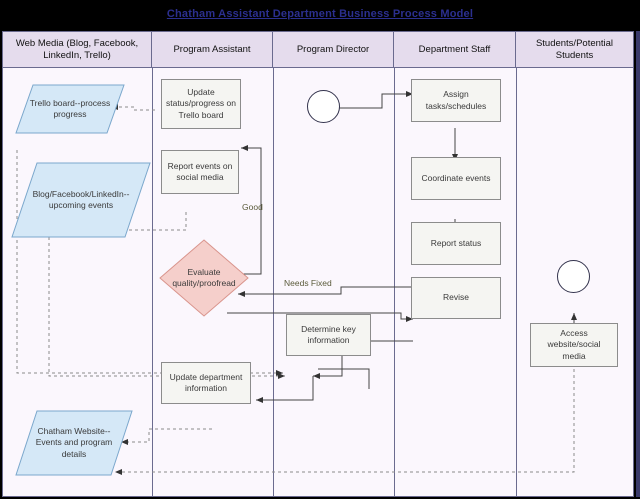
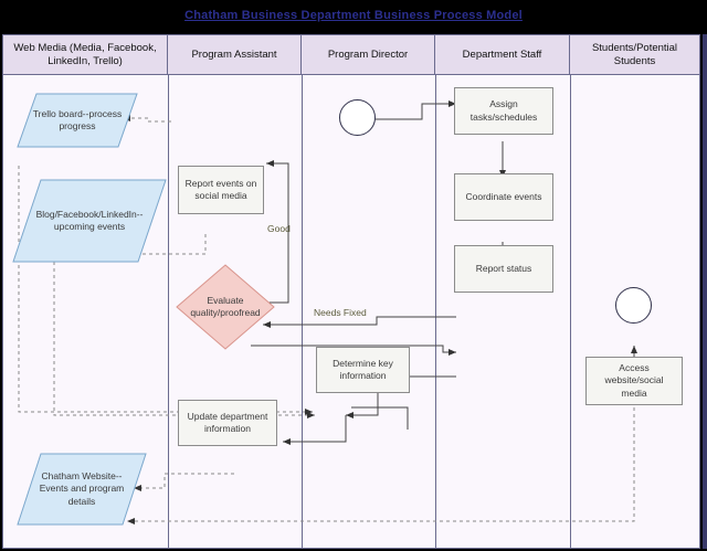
- Chatham Assistant Department Business Process Model
+ Chatham Business Department Business Process Model
- Web Media (Blog, Facebook, LinkedIn, Trello)
+ Web Media (Media, Facebook, LinkedIn, Trello)
  Program Assistant
  Program Director
  Department Staff
  Students/Potential Students
  Trello board--process progress
  Blog/Facebook/LinkedIn--upcoming events
  Chatham Website--Events and program details
- Update status/progress on Trello board
  Report events on social media
  Evaluate quality/proofread
  Update department information
  Determine key information
  Assign tasks/schedules
  Coordinate events
  Report status
- Revise
  Access website/social media
  Good
  Needs Fixed
